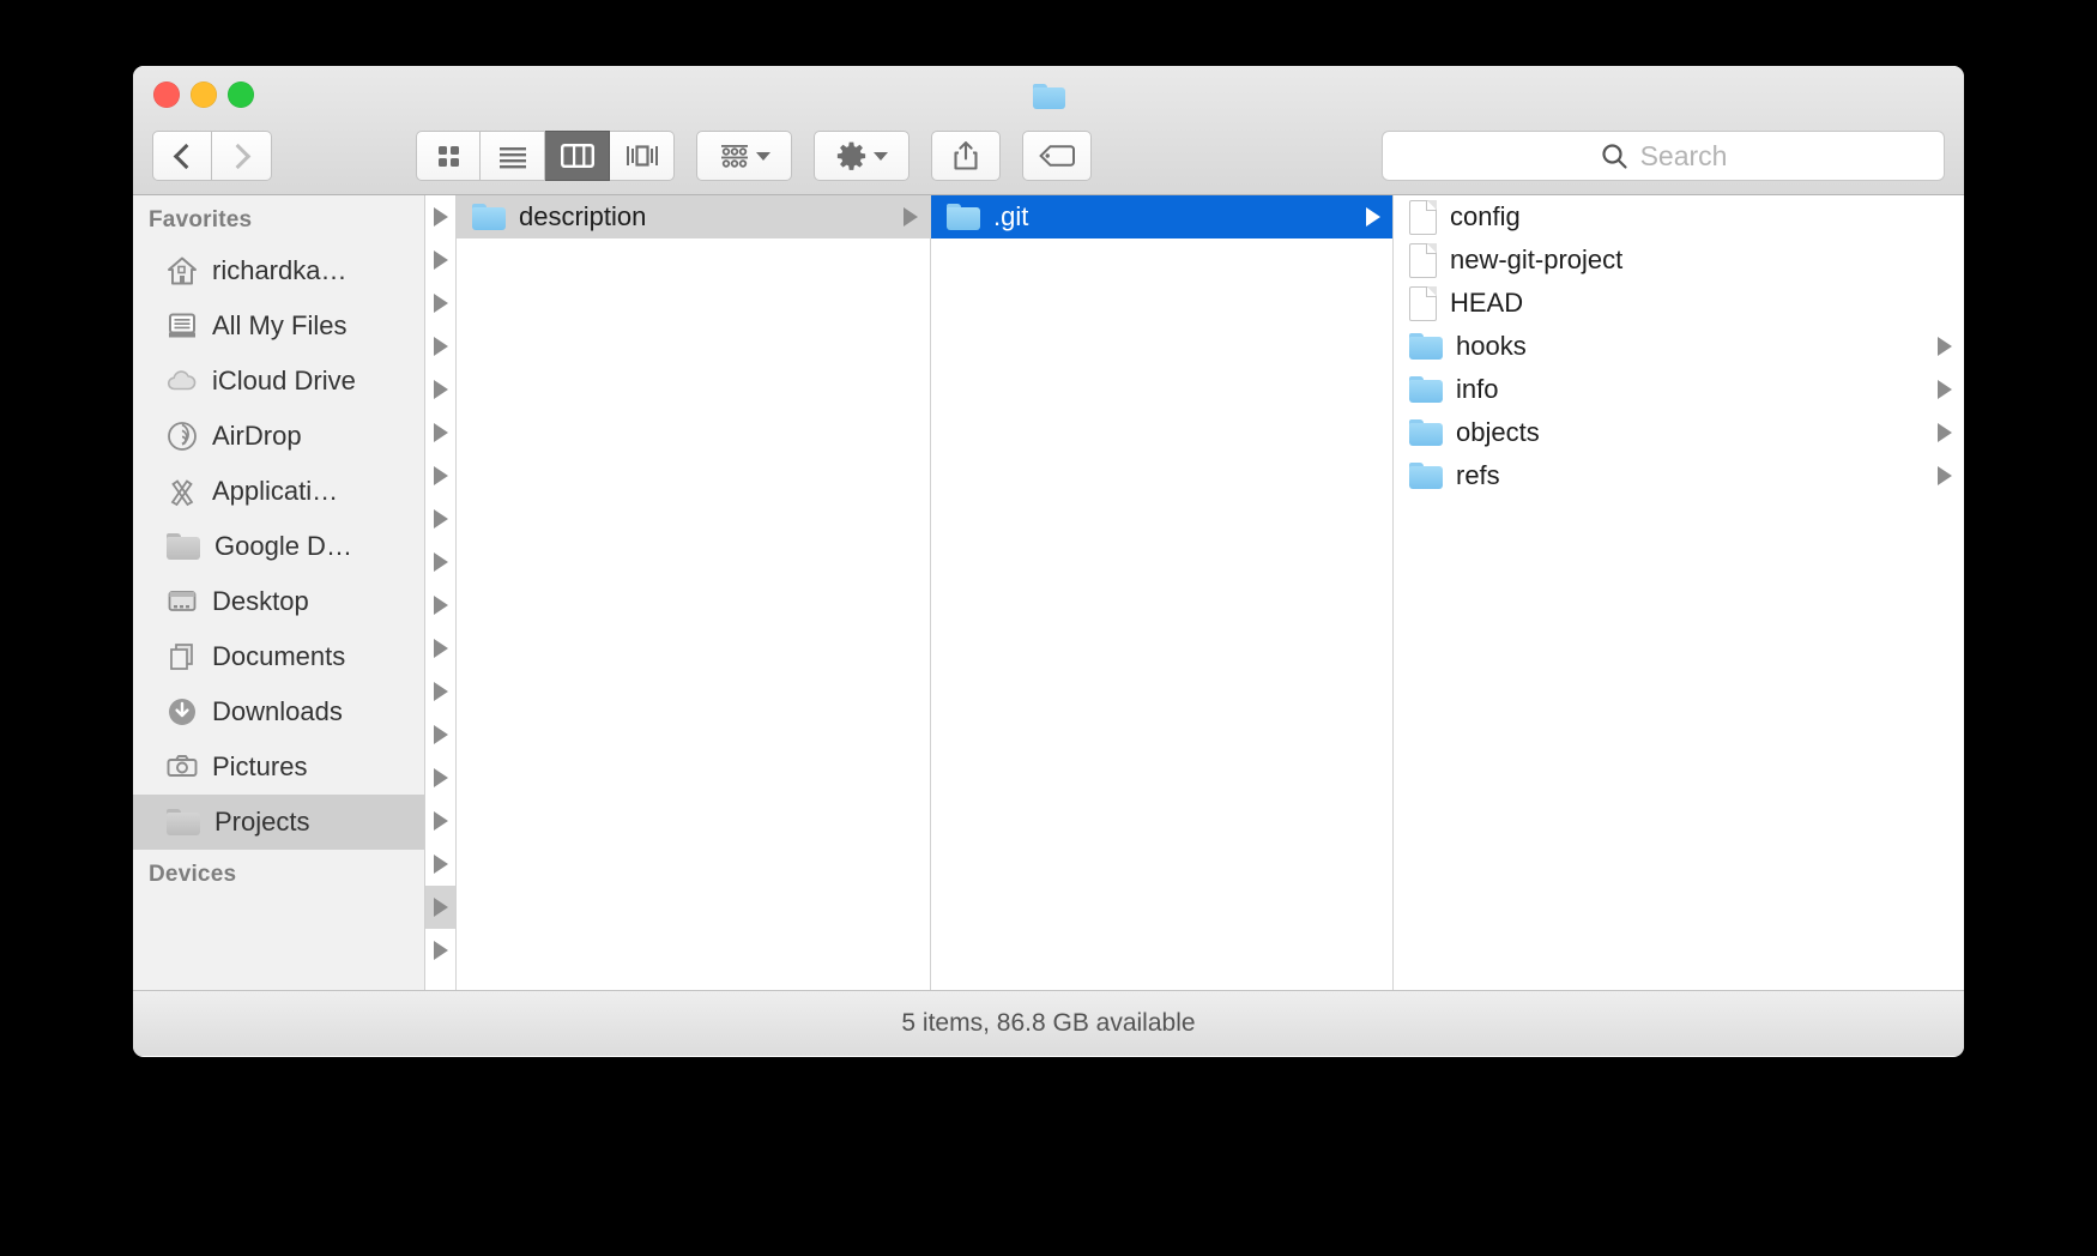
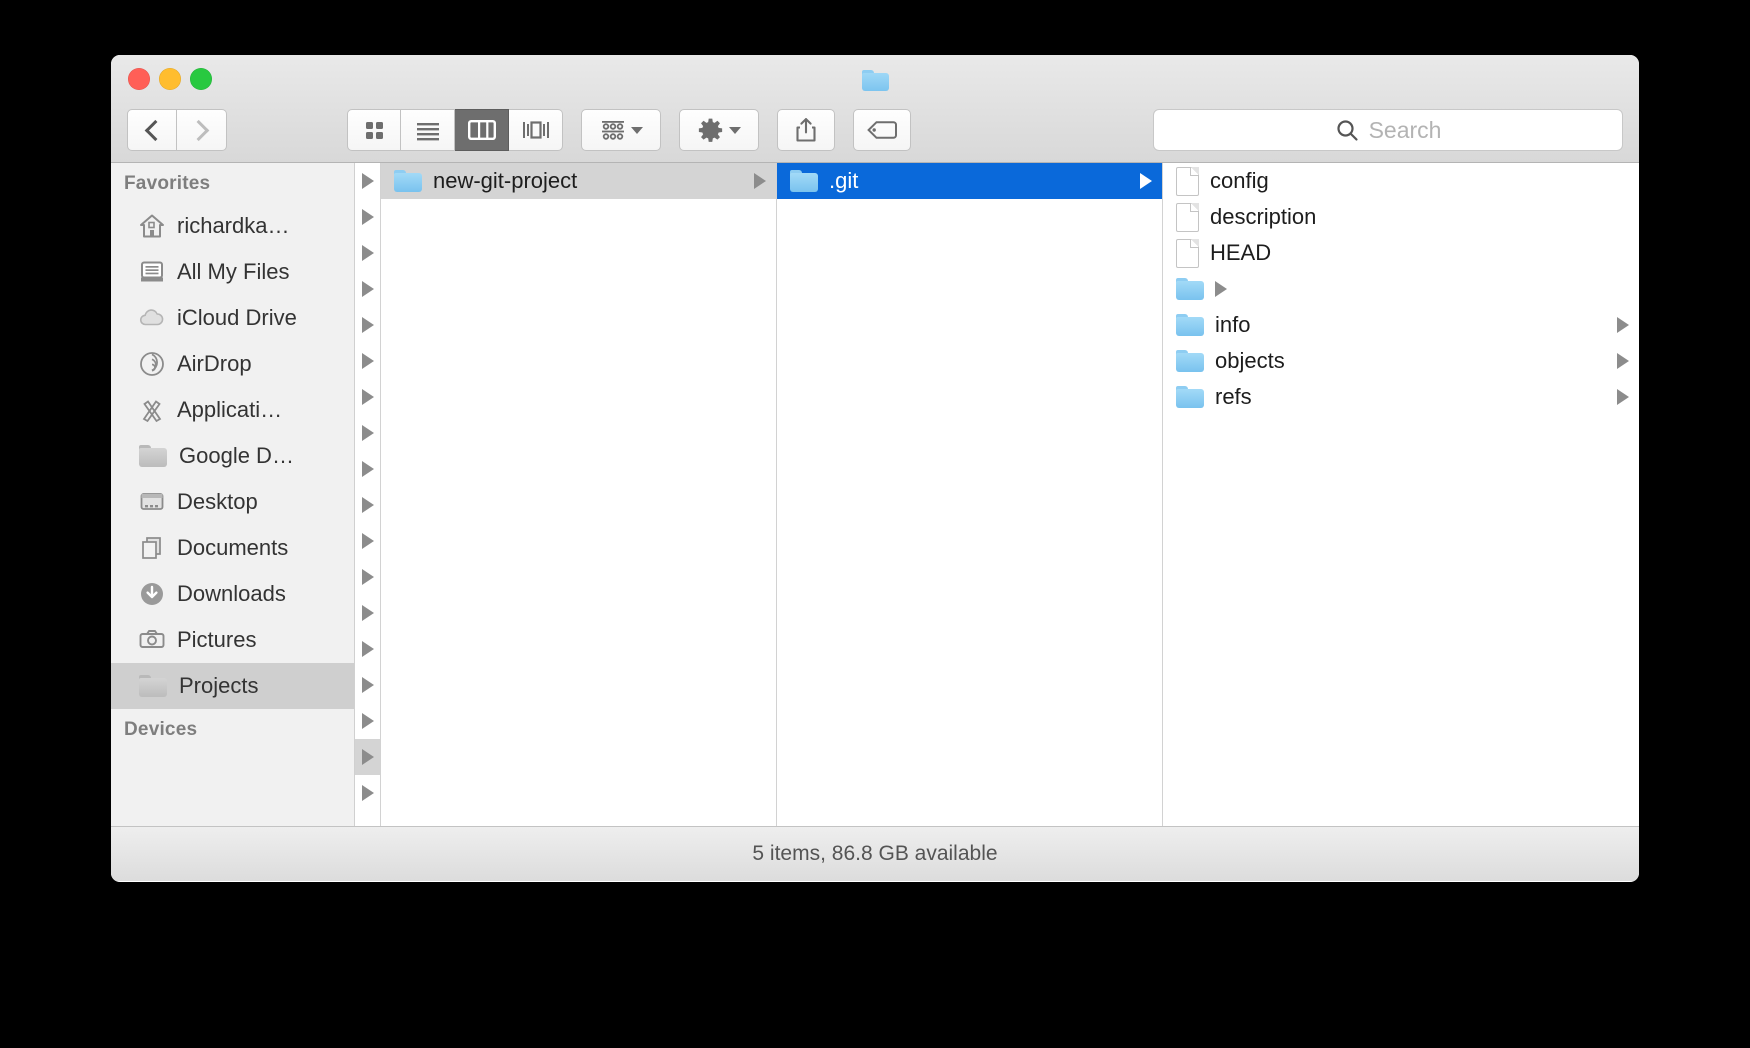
  Search
  Favorites
  richardka…
  All My Files
  iCloud Drive
  AirDrop
  Applicati…
  Google D…
  Desktop
  Documents
  Downloads
  Pictures
  Projects
  Devices
- description
+ new-git-project
  .git
  config
- new-git-project
+ description
  HEAD
- hooks
  info
  objects
  refs
  5 items, 86.8 GB available
